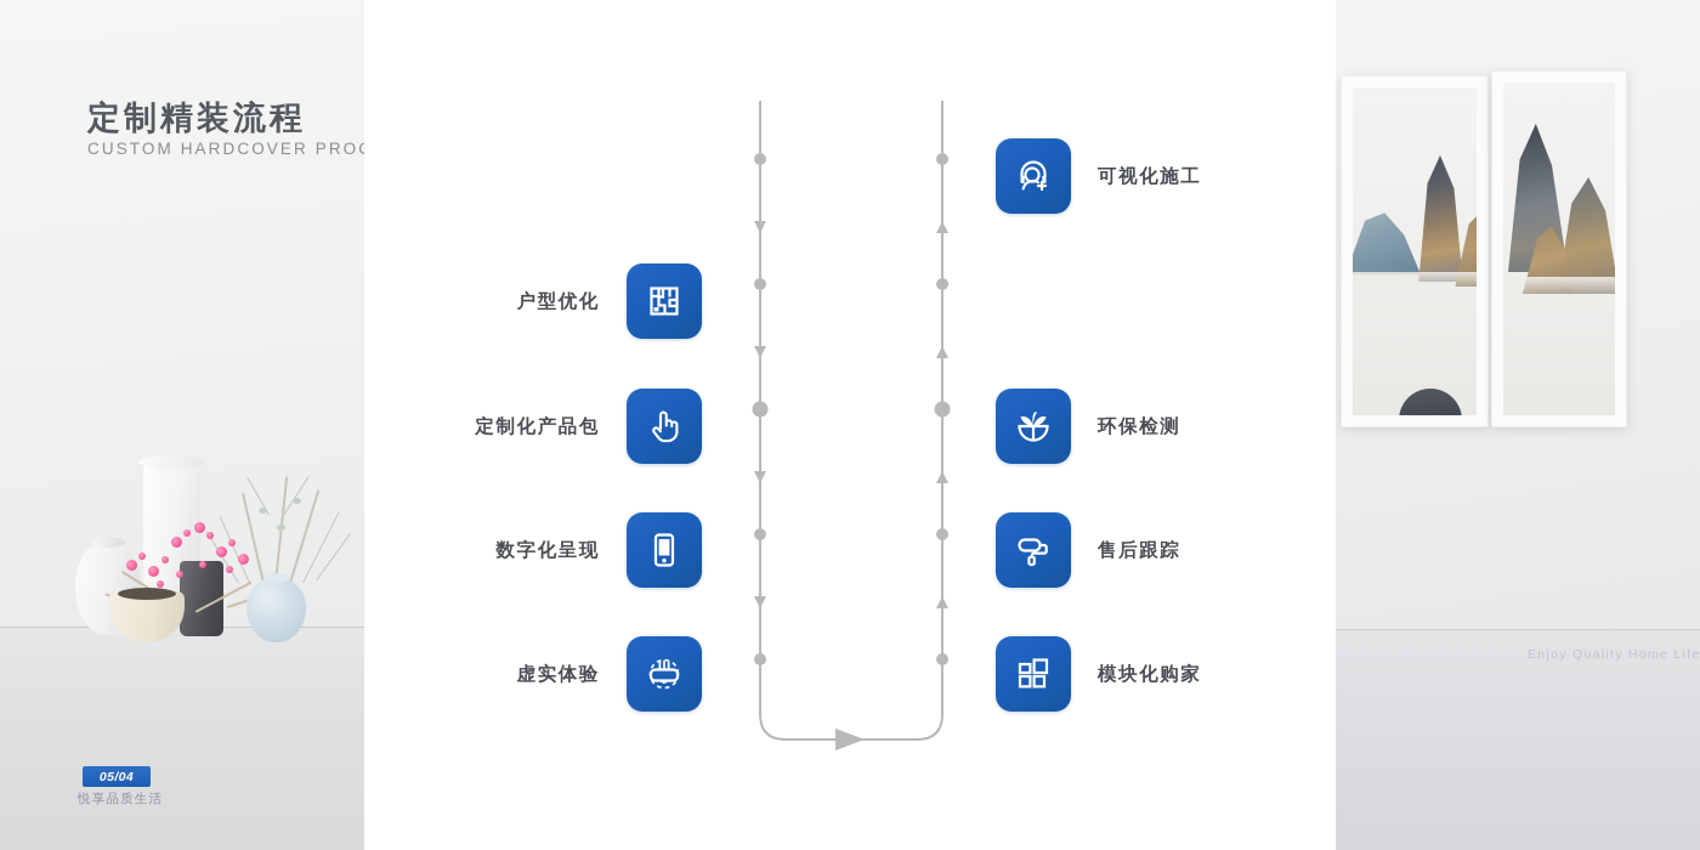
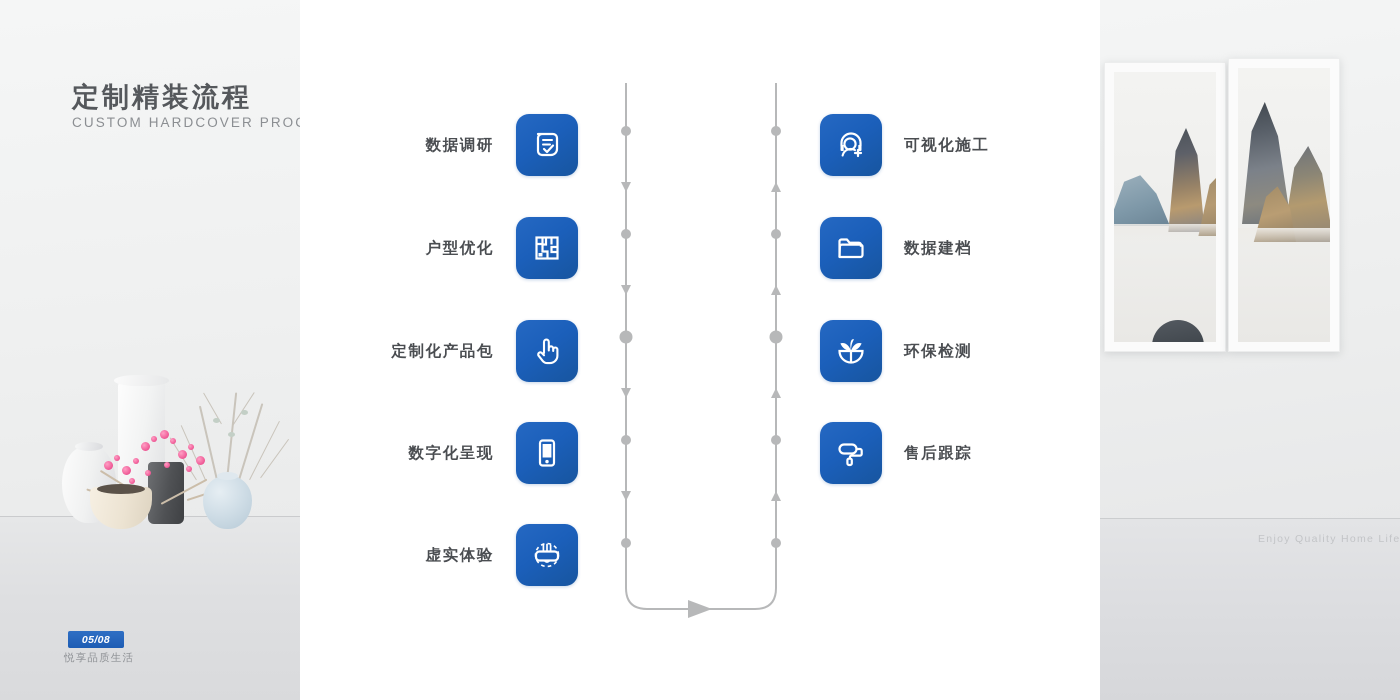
  定制精装流程
  CUSTOM HARDCOVER PRO
- 05/04
+ 05/08
  悦享品质生活
+ 数据调研
  户型优化
  定制化产品包
  数字化呈现
  虚实体验
  可视化施工
+ 数据建档
  环保检测
  售后跟踪
- 模块化购家
  Enjoy Quality Home Life
